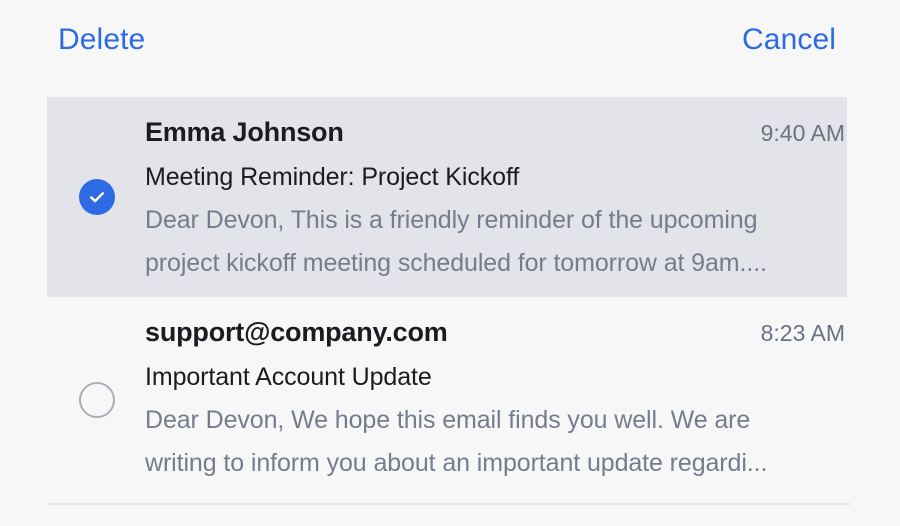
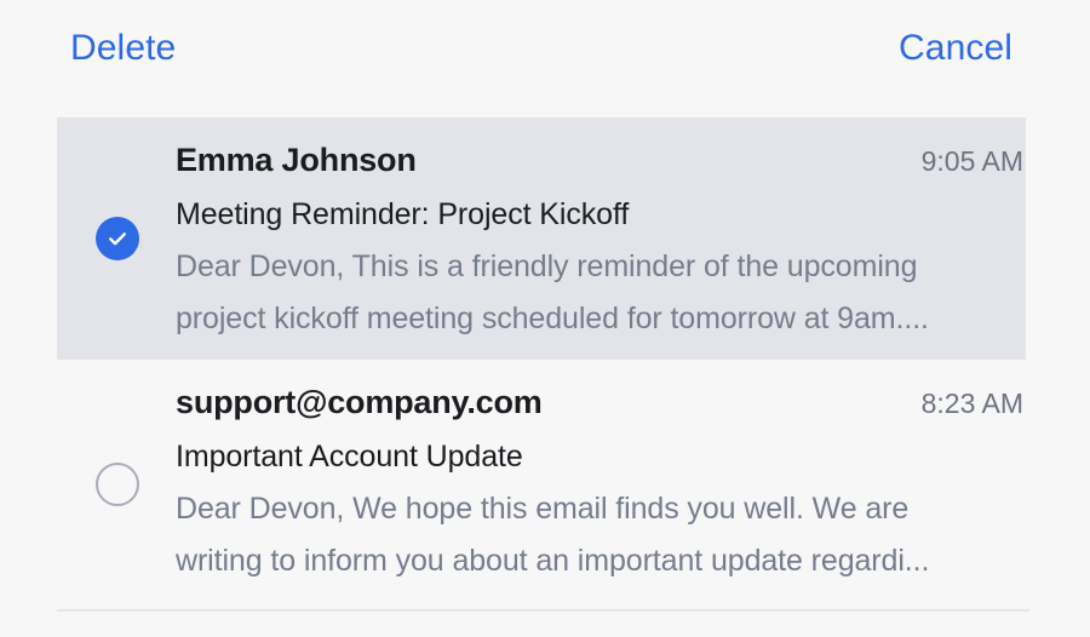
  Delete
  Cancel
  Emma Johnson
- 9:40 AM
+ 9:05 AM
  Meeting Reminder: Project Kickoff
  Dear Devon, This is a friendly reminder of the upcoming project kickoff meeting scheduled for tomorrow at 9am....
  support@company.com
  8:23 AM
  Important Account Update
  Dear Devon, We hope this email finds you well. We are writing to inform you about an important update regardi...
